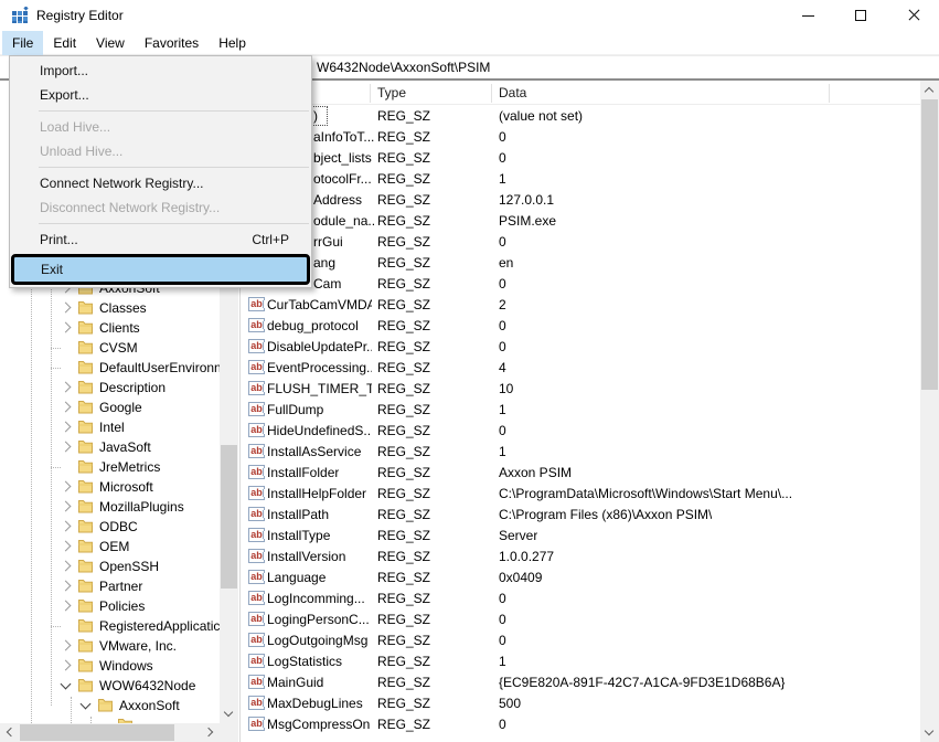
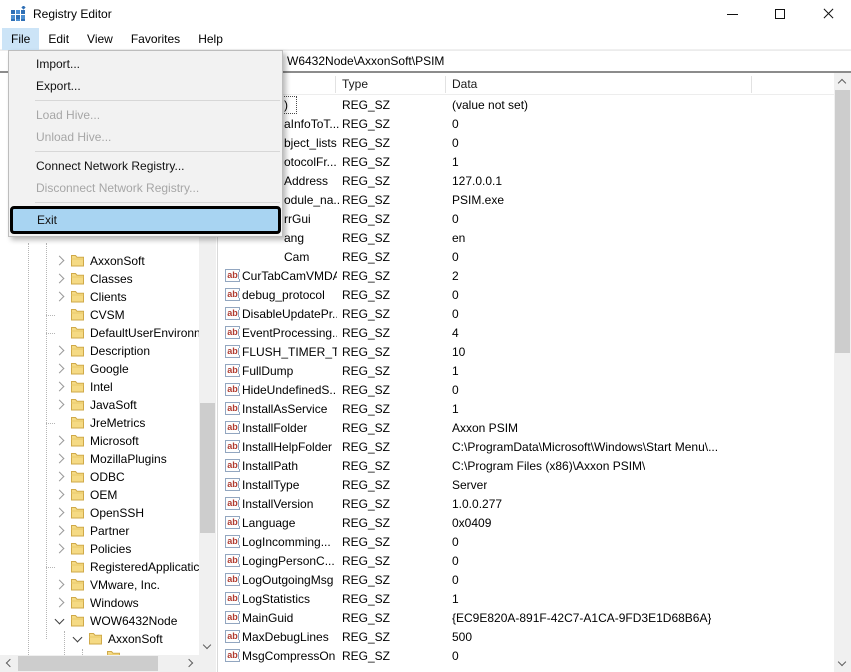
  Registry Editor
  File Edit View Favorites Help
  W6432Node\AxxonSoft\PSIM
  AxxonSoft
  Classes
  Clients
  CVSM
  DefaultUserEnvironn
  Description
  Google
  Intel
  JavaSoft
  JreMetrics
  Microsoft
  MozillaPlugins
  ODBC
  OEM
  OpenSSH
  Partner
  Policies
  RegisteredApplicatic
  VMware, Inc.
  Windows
  WOW6432Node
  AxxonSoft
  Type
  Data
  )
  REG_SZ
  (value not set)
  aInfoToT...
  REG_SZ
  0
  bject_lists
  REG_SZ
  0
  otocolFr...
  REG_SZ
  1
  Address
  REG_SZ
  127.0.0.1
  odule_na..
  REG_SZ
  PSIM.exe
  rrGui
  REG_SZ
  0
  ang
  REG_SZ
  en
  Cam
  REG_SZ
  0
  ab
  CurTabCamVMDA
  REG_SZ
  2
  ab
  debug_protocol
  REG_SZ
  0
  ab
  DisableUpdatePr.
  REG_SZ
  0
  ab
  EventProcessing.
  REG_SZ
  4
  ab
  FLUSH_TIMER_T
  REG_SZ
  10
  ab
  FullDump
  REG_SZ
  1
  ab
  HideUndefinedS..
  REG_SZ
  0
  ab
  InstallAsService
  REG_SZ
  1
  ab
  InstallFolder
  REG_SZ
  Axxon PSIM
  ab
  InstallHelpFolder
  REG_SZ
  C:\ProgramData\Microsoft\Windows\Start Menu\...
  ab
  InstallPath
  REG_SZ
  C:\Program Files (x86)\Axxon PSIM\
  ab
  InstallType
  REG_SZ
  Server
  ab
  InstallVersion
  REG_SZ
  1.0.0.277
  ab
  Language
  REG_SZ
  0x0409
  ab
  LogIncomming...
  REG_SZ
  0
  ab
  LogingPersonC...
  REG_SZ
  0
  ab
  LogOutgoingMsg
  REG_SZ
  0
  ab
  LogStatistics
  REG_SZ
  1
  ab
  MainGuid
  REG_SZ
  {EC9E820A-891F-42C7-A1CA-9FD3E1D68B6A}
  ab
  MaxDebugLines
  REG_SZ
  500
  ab
  MsgCompressOn
  REG_SZ
  0
  Import...
  Export...
  Load Hive...
  Unload Hive...
  Connect Network Registry...
  Disconnect Network Registry...
- Print...
- Ctrl+P
  Exit
